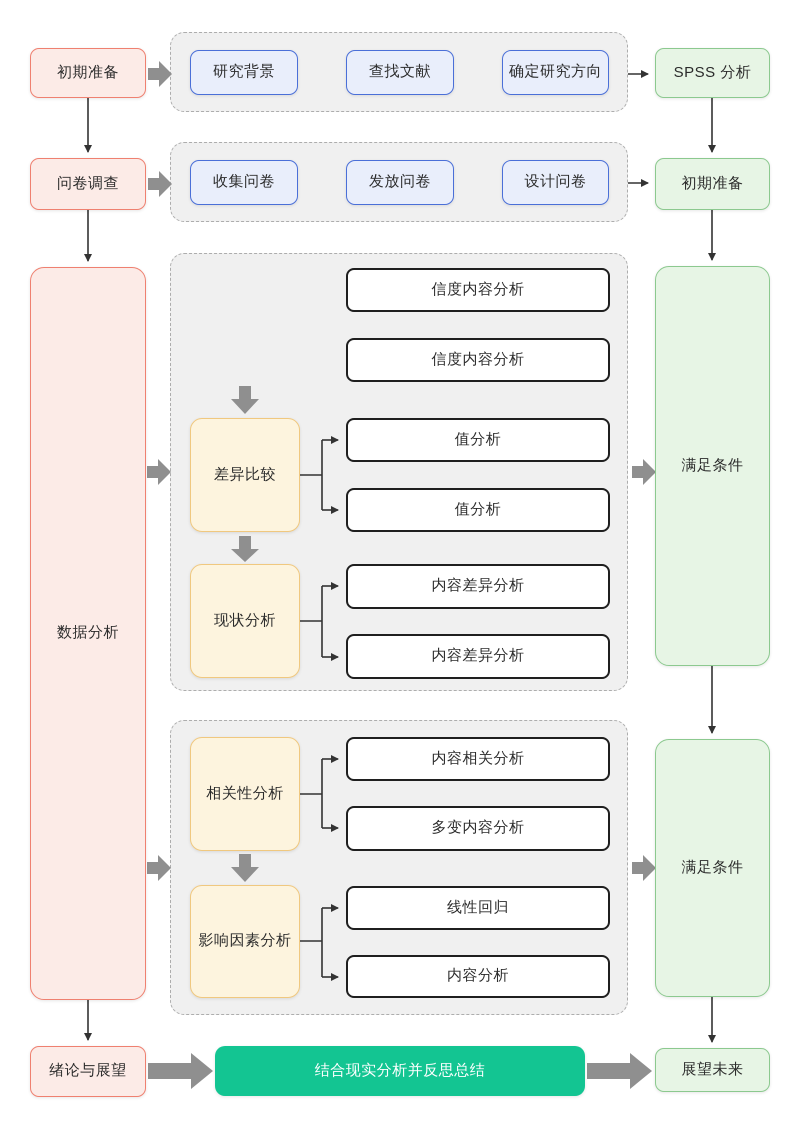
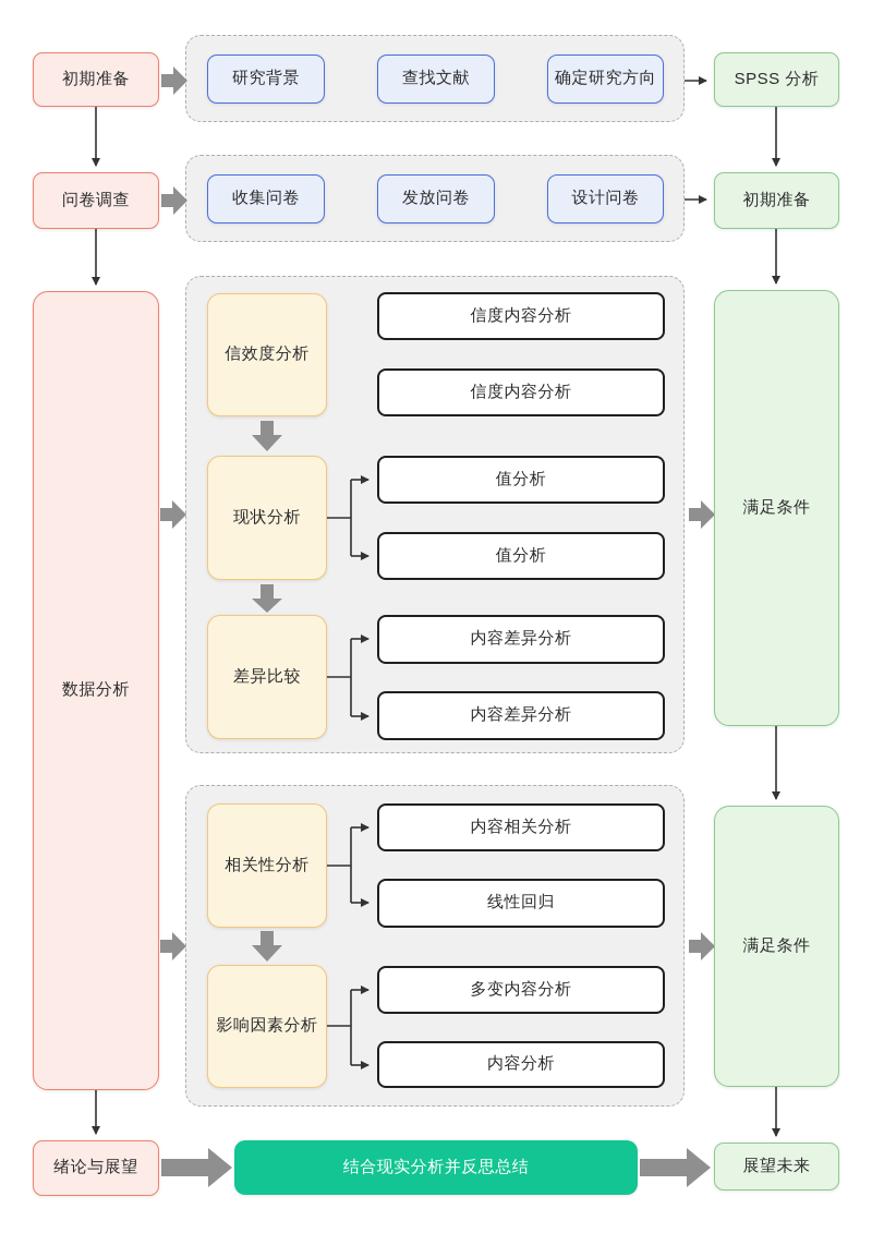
  初期准备
  问卷调查
  数据分析
  绪论与展望
  研究背景
  查找文献
  确定研究方向
  收集问卷
  发放问卷
  设计问卷
+ 信效度分析
  信度内容分析
  信度内容分析
- 差异比较
+ 现状分析
  值分析
  值分析
- 现状分析
+ 差异比较
  内容差异分析
  内容差异分析
  相关性分析
  内容相关分析
- 多变内容分析
+ 线性回归
  影响因素分析
- 线性回归
+ 多变内容分析
  内容分析
  SPSS 分析
  初期准备
  满足条件
  满足条件
  展望未来
  结合现实分析并反思总结
